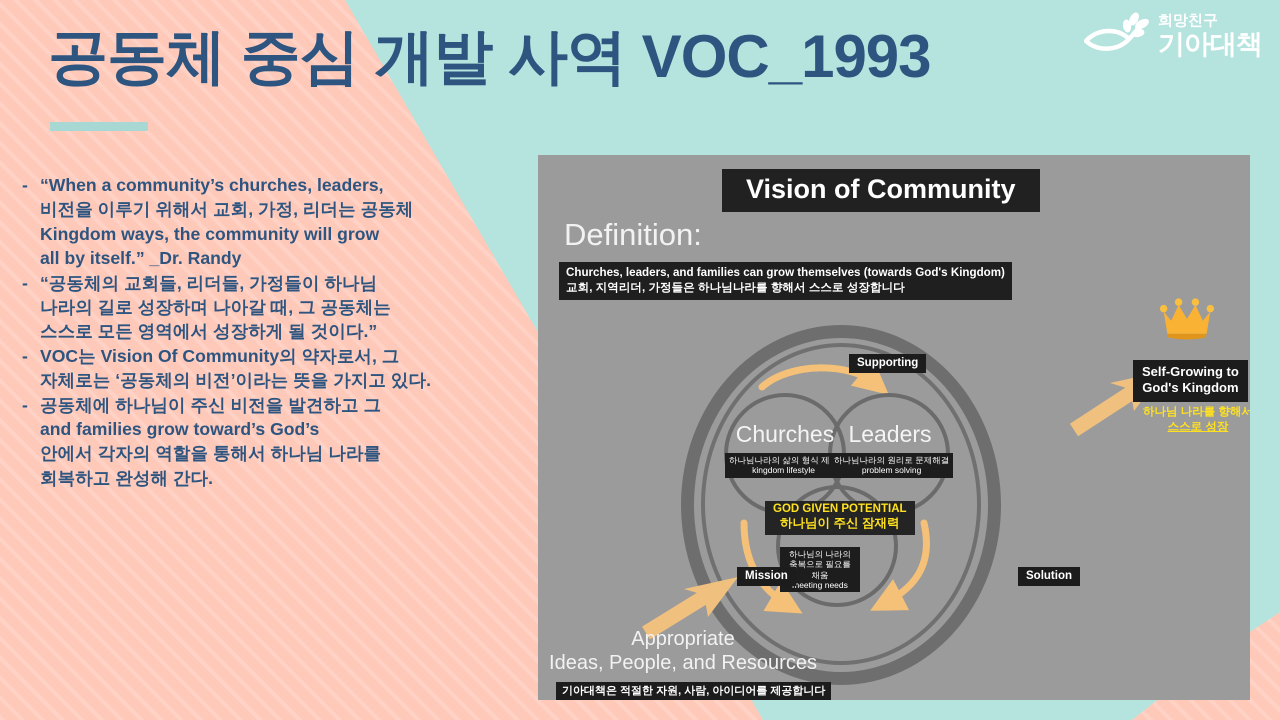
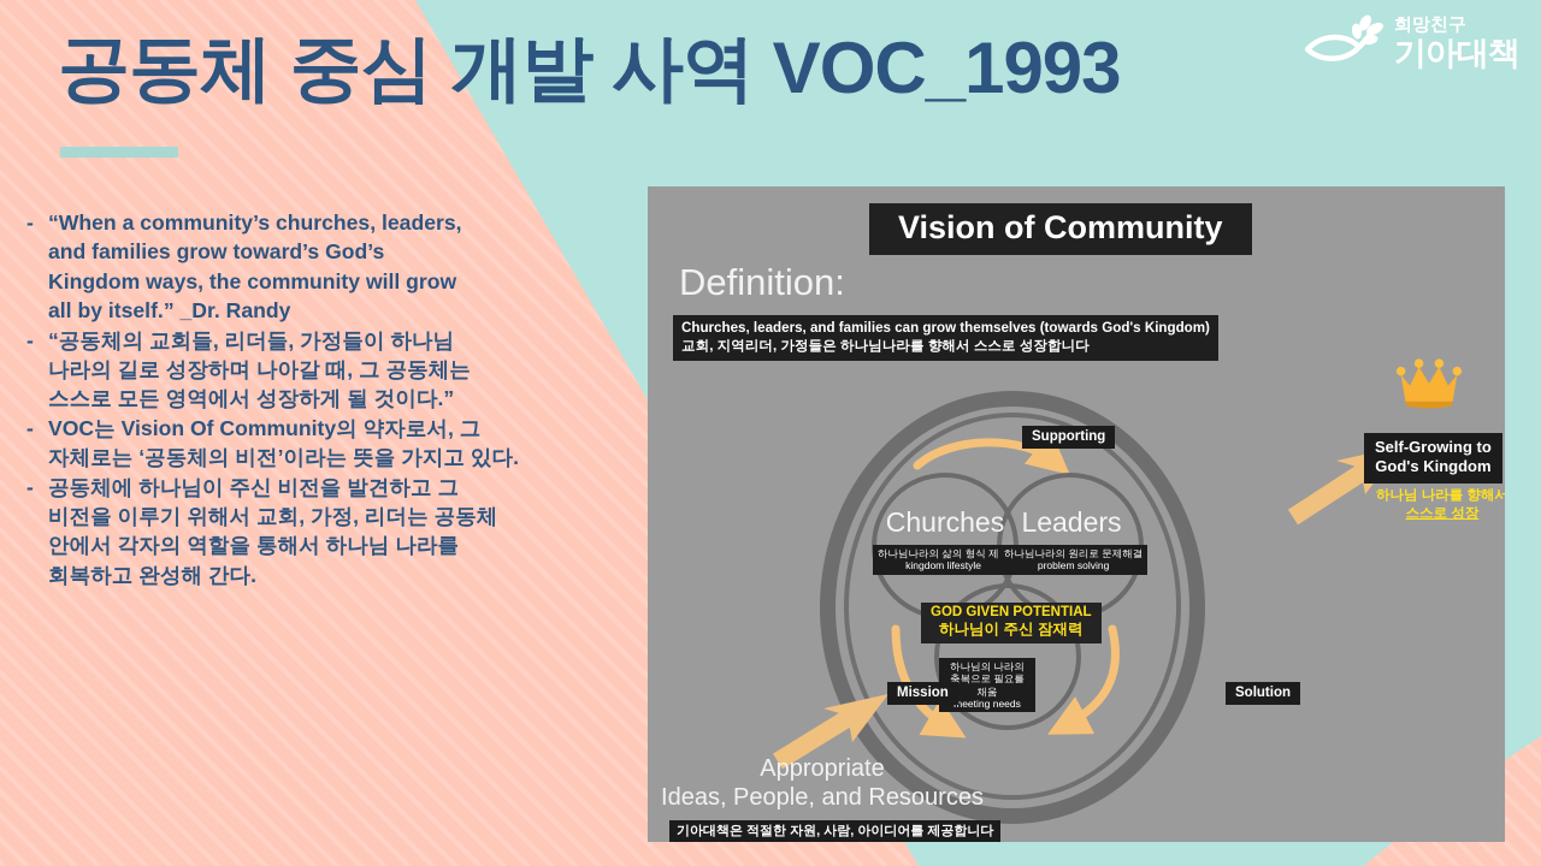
  공동체 중심 개발 사역 VOC_1993
  희망친구
  기아대책
  -
  “When a community’s churches, leaders,
- 비전을 이루기 위해서 교회, 가정, 리더는 공동체
+ and families grow toward’s God’s
  Kingdom ways, the community will grow
  all by itself.” _Dr. Randy
  -
  “공동체의 교회들, 리더들, 가정들이 하나님
  나라의 길로 성장하며 나아갈 때, 그 공동체는
  스스로 모든 영역에서 성장하게 될 것이다.”
  -
  VOC는 Vision Of Community의 약자로서, 그
  자체로는 ‘공동체의 비전’이라는 뜻을 가지고 있다.
  -
  공동체에 하나님이 주신 비전을 발견하고 그
- and families grow toward’s God’s
+ 비전을 이루기 위해서 교회, 가정, 리더는 공동체
  안에서 각자의 역할을 통해서 하나님 나라를
  회복하고 완성해 간다.
  Vision of Community
  Definition:
  Churches, leaders, and families can grow themselves (towards God's Kingdom)
  교회, 지역리더, 가정들은 하나님나라를 향해서 스스로 성장합니다
  Churches
  Leaders
  하나님나라의 삶의 형식 제
  kingdom lifestyle
  하나님나라의 원리로 문제해결
  problem solving
  하나님의 나라의 축복으로 필요를 채움
  eeting needs
  GOD GIVEN POTENTIAL
  하나님이 주신 잠재력
  Supporting
  Mission
  Solution
  Self-Growing to
  God's Kingdom
  하나님 나라를 향해서
  스스로 성장
  Appropriate
  Ideas, People, and Resources
  기아대책은 적절한 자원, 사람, 아이디어를 제공합니다
